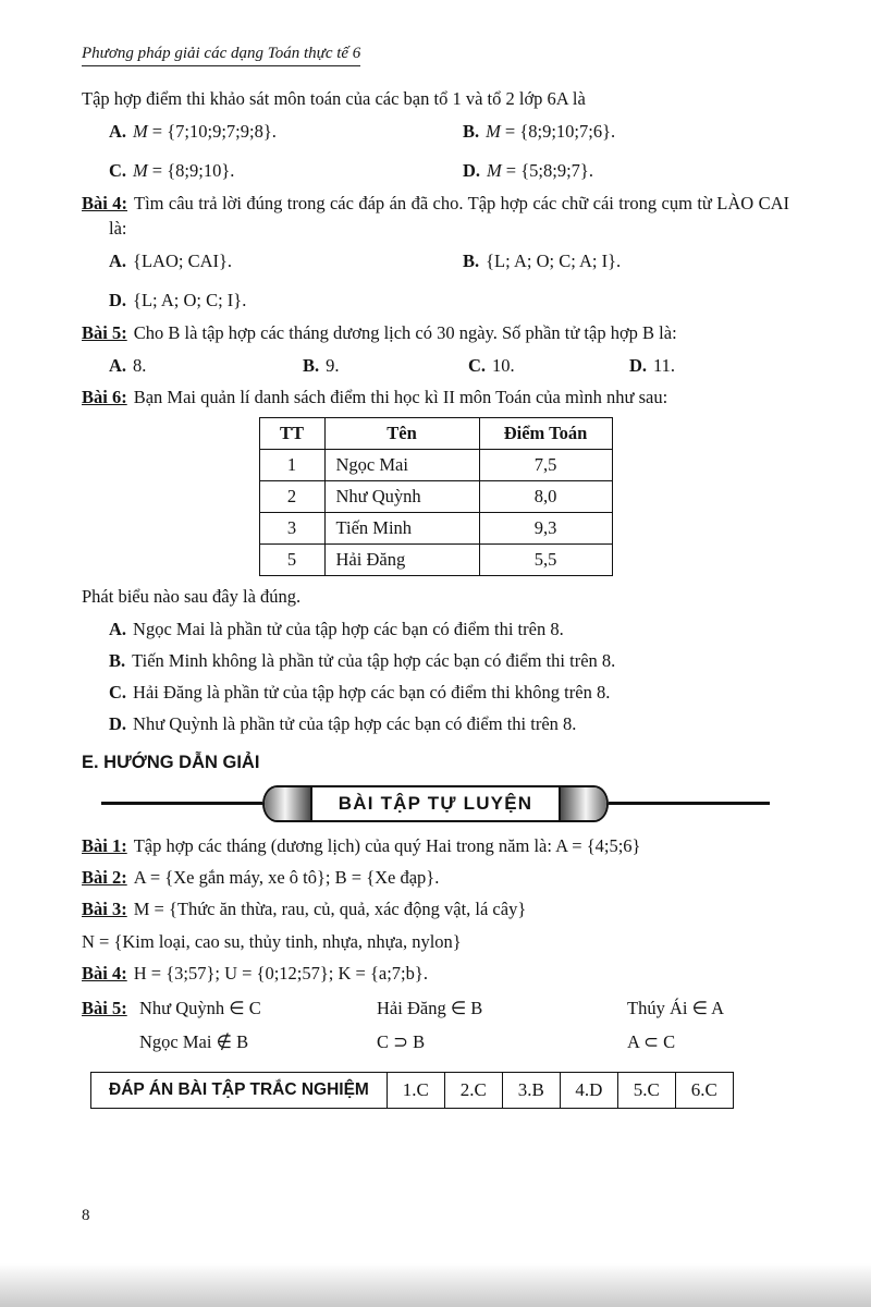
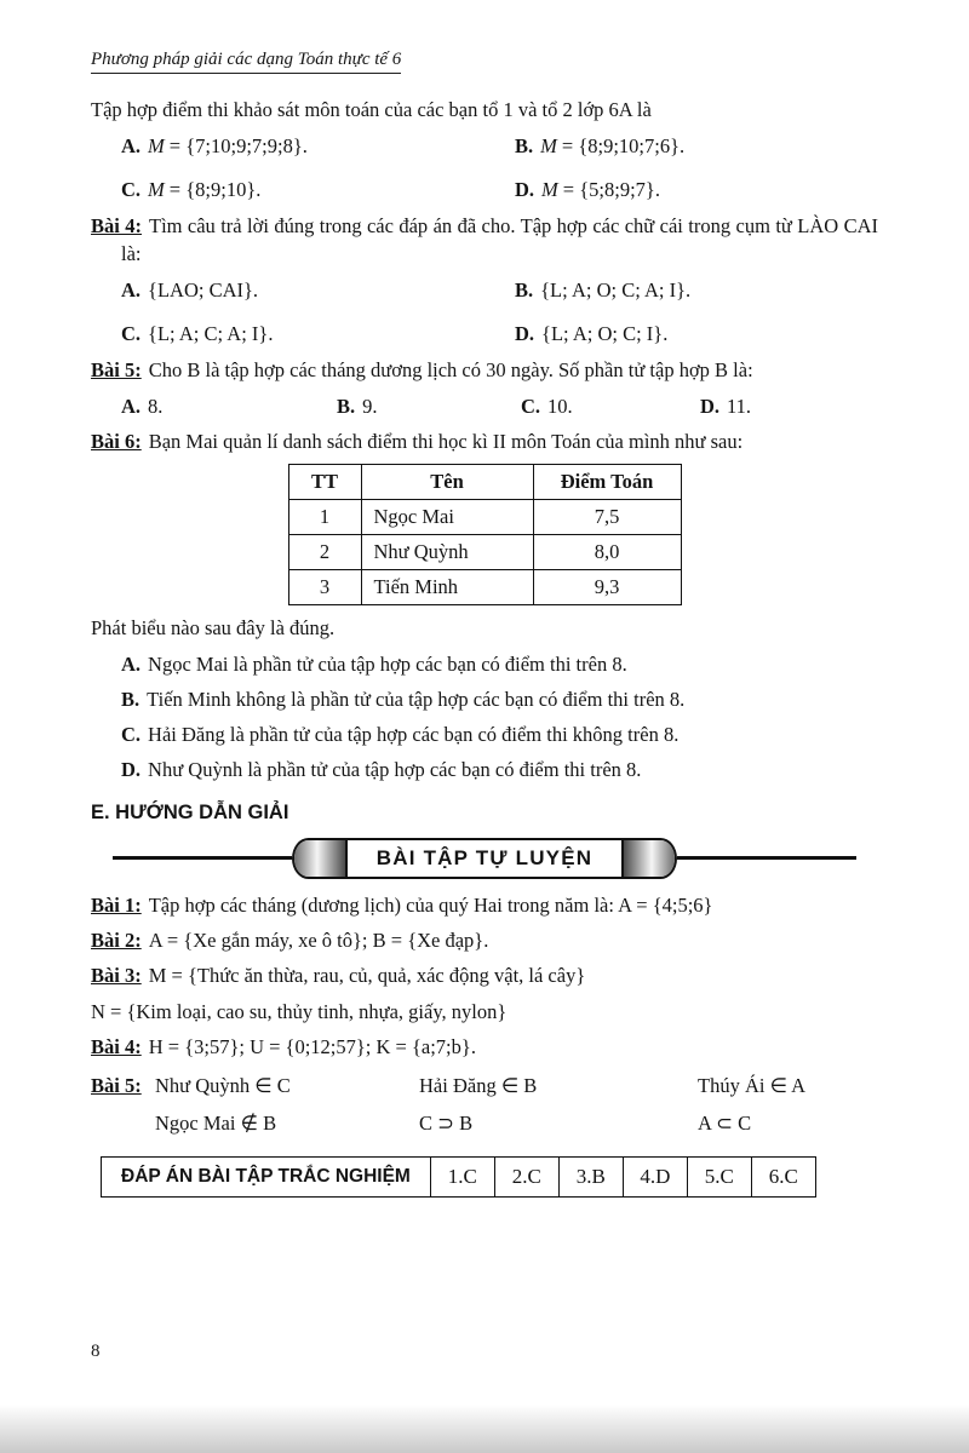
  Phương pháp giải các dạng Toán thực tế 6
  Tập hợp điểm thi khảo sát môn toán của các bạn tổ 1 và tổ 2 lớp 6A là
  A. M = {7;10;9;7;9;8}.
  B. M = {8;9;10;7;6}.
  C. M = {8;9;10}.
  D. M = {5;8;9;7}.
  Bài 4: Tìm câu trả lời đúng trong các đáp án đã cho. Tập hợp các chữ cái trong cụm từ LÀO CAI là:
  A. {LAO; CAI}.
  B. {L; A; O; C; A; I}.
+ C. {L; A; C; A; I}.
  D. {L; A; O; C; I}.
  Bài 5: Cho B là tập hợp các tháng dương lịch có 30 ngày. Số phần tử tập hợp B là:
  A. 8.
  B. 9.
  C. 10.
  D. 11.
  Bài 6: Bạn Mai quản lí danh sách điểm thi học kì II môn Toán của mình như sau:
  TT	Tên	Điểm Toán
  1	Ngọc Mai	7,5
  2	Như Quỳnh	8,0
  3	Tiến Minh	9,3
- 5	Hải Đăng	5,5
  Phát biểu nào sau đây là đúng.
  A. Ngọc Mai là phần tử của tập hợp các bạn có điểm thi trên 8.
  B. Tiến Minh không là phần tử của tập hợp các bạn có điểm thi trên 8.
  C. Hải Đăng là phần tử của tập hợp các bạn có điểm thi không trên 8.
  D. Như Quỳnh là phần tử của tập hợp các bạn có điểm thi trên 8.
  E. HƯỚNG DẪN GIẢI
  BÀI TẬP TỰ LUYỆN
  Bài 1: Tập hợp các tháng (dương lịch) của quý Hai trong năm là: A = {4;5;6}
  Bài 2: A = {Xe gắn máy, xe ô tô}; B = {Xe đạp}.
  Bài 3: M = {Thức ăn thừa, rau, củ, quả, xác động vật, lá cây}
- N = {Kim loại, cao su, thủy tinh, nhựa, nhựa, nylon}
+ N = {Kim loại, cao su, thủy tinh, nhựa, giấy, nylon}
  Bài 4: H = {3;57}; U = {0;12;57}; K = {a;7;b}.
  Bài 5:
  Như Quỳnh ∈ C
  Hải Đăng ∈ B
  Thúy Ái ∈ A
  Ngọc Mai ∉ B
  C ⊃ B
  A ⊂ C
  ĐÁP ÁN BÀI TẬP TRẮC NGHIỆM	1.C	2.C	3.B	4.D	5.C	6.C
  8
